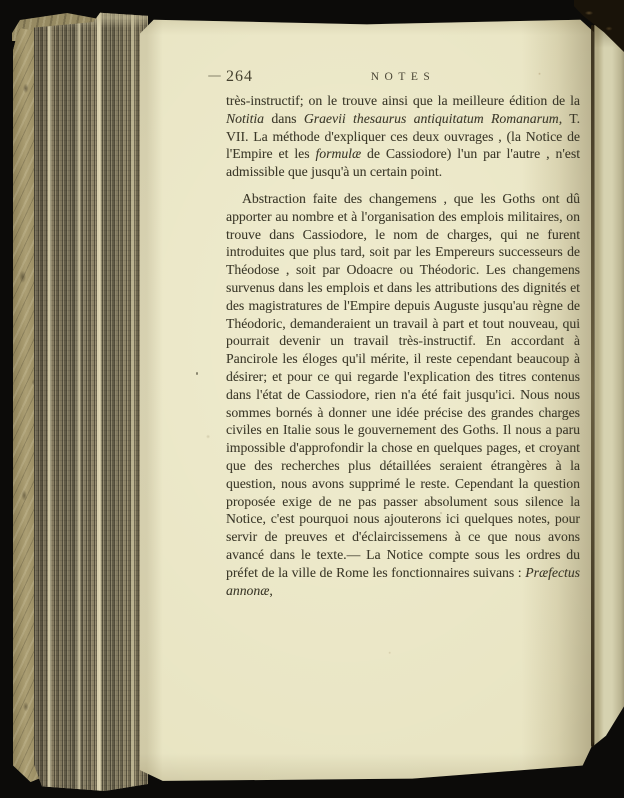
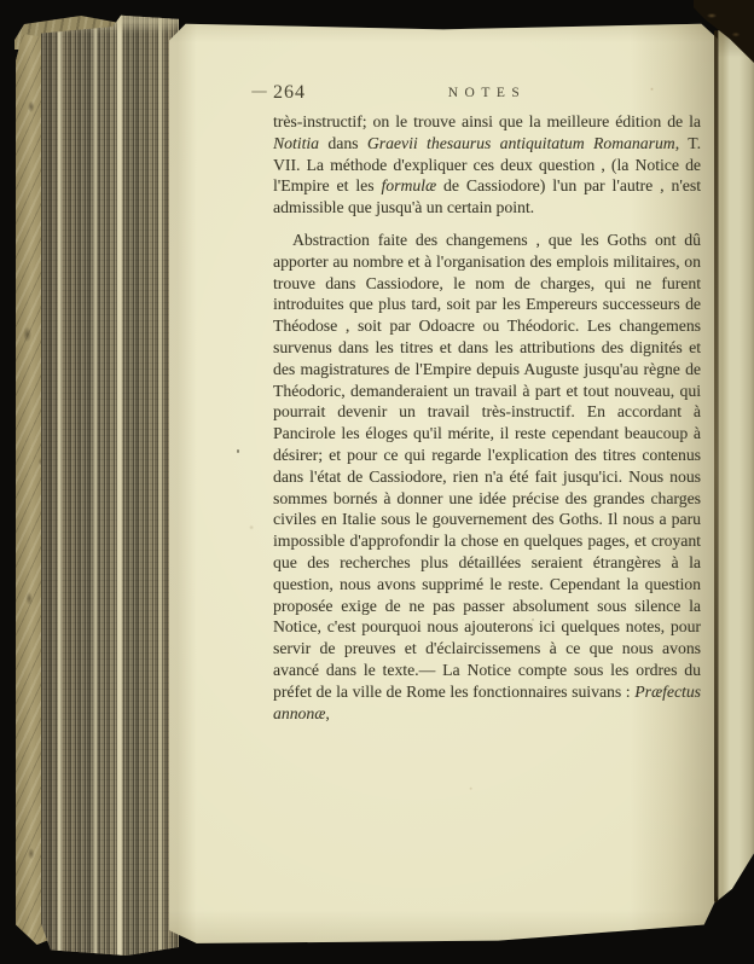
  264
  NOTES
- très-instructif; on le trouve ainsi que la meilleure édition de la Notitia dans Graevii thesaurus antiquitatum Romanarum, T. VII. La méthode d'expliquer ces deux ouvrages , (la Notice de l'Empire et les formulæ de Cassiodore) l'un par l'autre , n'est admissible que jusqu'à un certain point.
+ très-instructif; on le trouve ainsi que la meilleure édition de la Notitia dans Graevii thesaurus antiquitatum Romanarum, T. VII. La méthode d'expliquer ces deux question , (la Notice de l'Empire et les formulæ de Cassiodore) l'un par l'autre , n'est admissible que jusqu'à un certain point.
- Abstraction faite des changemens , que les Goths ont dû apporter au nombre et à l'organisation des emplois militaires, on trouve dans Cassiodore, le nom de charges, qui ne furent introduites que plus tard, soit par les Empereurs successeurs de Théodose , soit par Odoacre ou Théodoric. Les changemens survenus dans les emplois et dans les attributions des dignités et des magistratures de l'Empire depuis Auguste jusqu'au règne de Théodoric, demanderaient un travail à part et tout nouveau, qui pourrait devenir un travail très-instructif. En accordant à Pancirole les éloges qu'il mérite, il reste cependant beaucoup à désirer; et pour ce qui regarde l'explication des titres contenus dans l'état de Cassiodore, rien n'a été fait jusqu'ici. Nous nous sommes bornés à donner une idée précise des grandes charges civiles en Italie sous le gouvernement des Goths. Il nous a paru impossible d'approfondir la chose en quelques pages, et croyant que des recherches plus détaillées seraient étrangères à la question, nous avons supprimé le reste. Cependant la question proposée exige de ne pas passer absolument sous silence la Notice, c'est pourquoi nous ajouterons ici quelques notes, pour servir de preuves et d'éclaircissemens à ce que nous avons avancé dans le texte.— La Notice compte sous les ordres du préfet de la ville de Rome les fonctionnaires suivans : Præfectus annonæ,
+ Abstraction faite des changemens , que les Goths ont dû apporter au nombre et à l'organisation des emplois militaires, on trouve dans Cassiodore, le nom de charges, qui ne furent introduites que plus tard, soit par les Empereurs successeurs de Théodose , soit par Odoacre ou Théodoric. Les changemens survenus dans les titres et dans les attributions des dignités et des magistratures de l'Empire depuis Auguste jusqu'au règne de Théodoric, demanderaient un travail à part et tout nouveau, qui pourrait devenir un travail très-instructif. En accordant à Pancirole les éloges qu'il mérite, il reste cependant beaucoup à désirer; et pour ce qui regarde l'explication des titres contenus dans l'état de Cassiodore, rien n'a été fait jusqu'ici. Nous nous sommes bornés à donner une idée précise des grandes charges civiles en Italie sous le gouvernement des Goths. Il nous a paru impossible d'approfondir la chose en quelques pages, et croyant que des recherches plus détaillées seraient étrangères à la question, nous avons supprimé le reste. Cependant la question proposée exige de ne pas passer absolument sous silence la Notice, c'est pourquoi nous ajouterons ici quelques notes, pour servir de preuves et d'éclaircissemens à ce que nous avons avancé dans le texte.— La Notice compte sous les ordres du préfet de la ville de Rome les fonctionnaires suivans : Præfectus annonæ,
